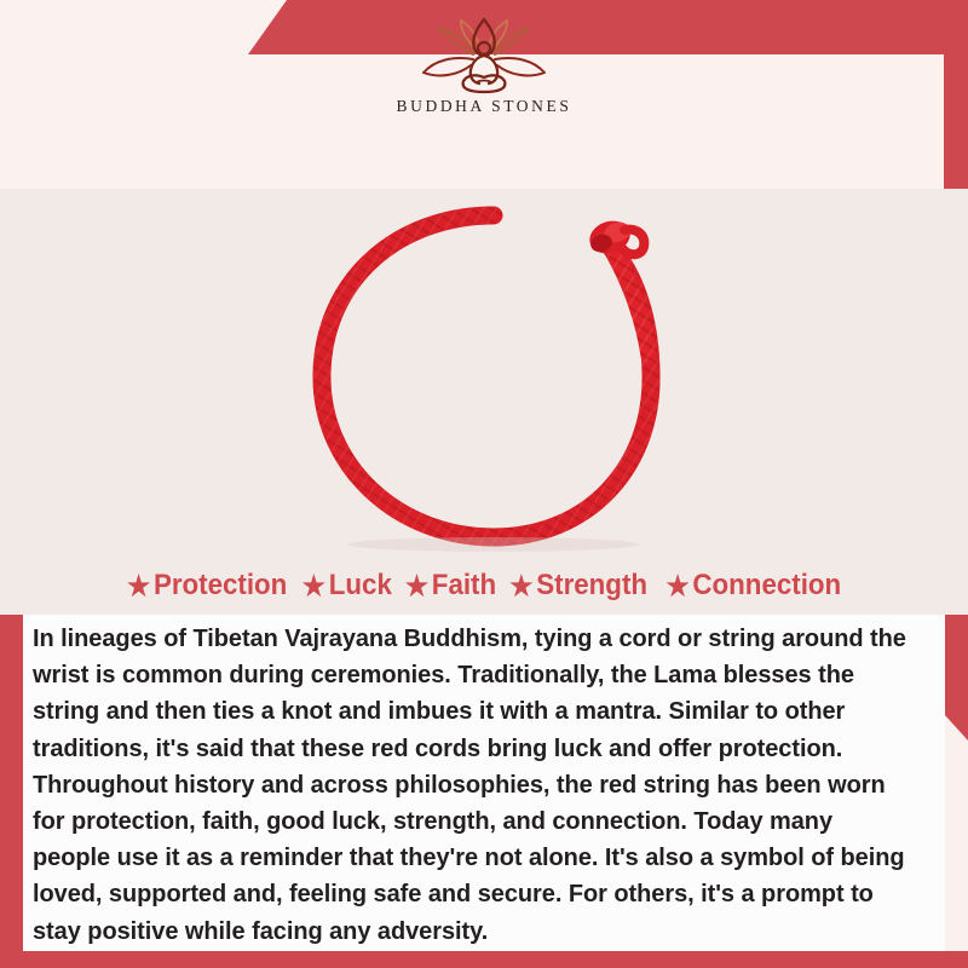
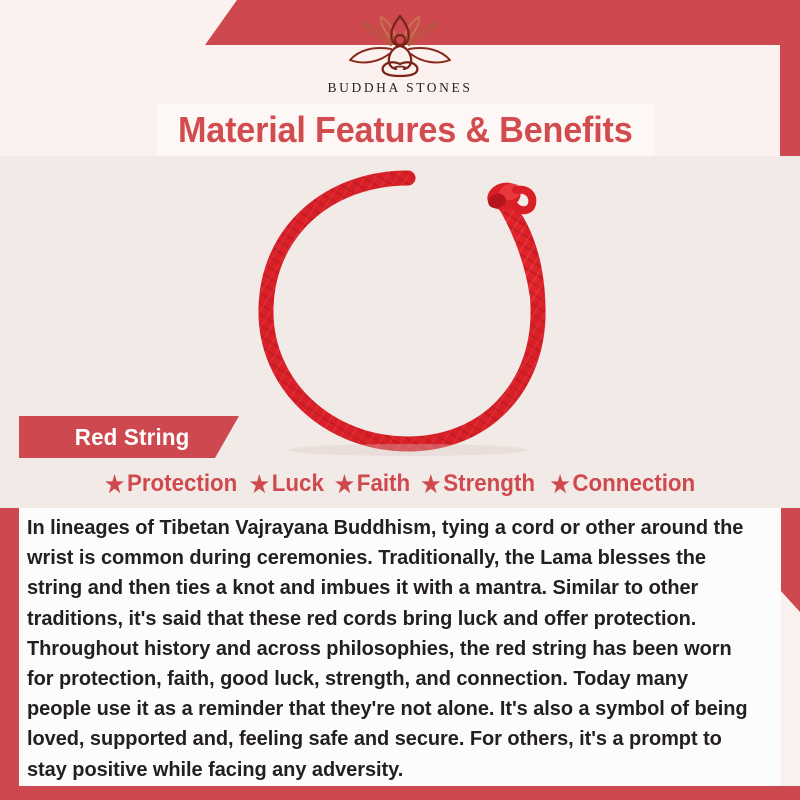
  BUDDHA STONES
+ Material Features & Benefits
+ Red String
  ★
  Protection
  ★
  Luck
  ★
  Faith
  ★
  Strength
  ★
  Connection
- In lineages of Tibetan Vajrayana Buddhism, tying a cord or string around the wrist is common during ceremonies. Traditionally, the Lama blesses the string and then ties a knot and imbues it with a mantra. Similar to other traditions, it's said that these red cords bring luck and offer protection. Throughout history and across philosophies, the red string has been worn for protection, faith, good luck, strength, and connection. Today many people use it as a reminder that they're not alone. It's also a symbol of being loved, supported and, feeling safe and secure. For others, it's a prompt to stay positive while facing any adversity.
+ In lineages of Tibetan Vajrayana Buddhism, tying a cord or other around the wrist is common during ceremonies. Traditionally, the Lama blesses the string and then ties a knot and imbues it with a mantra. Similar to other traditions, it's said that these red cords bring luck and offer protection. Throughout history and across philosophies, the red string has been worn for protection, faith, good luck, strength, and connection. Today many people use it as a reminder that they're not alone. It's also a symbol of being loved, supported and, feeling safe and secure. For others, it's a prompt to stay positive while facing any adversity.
